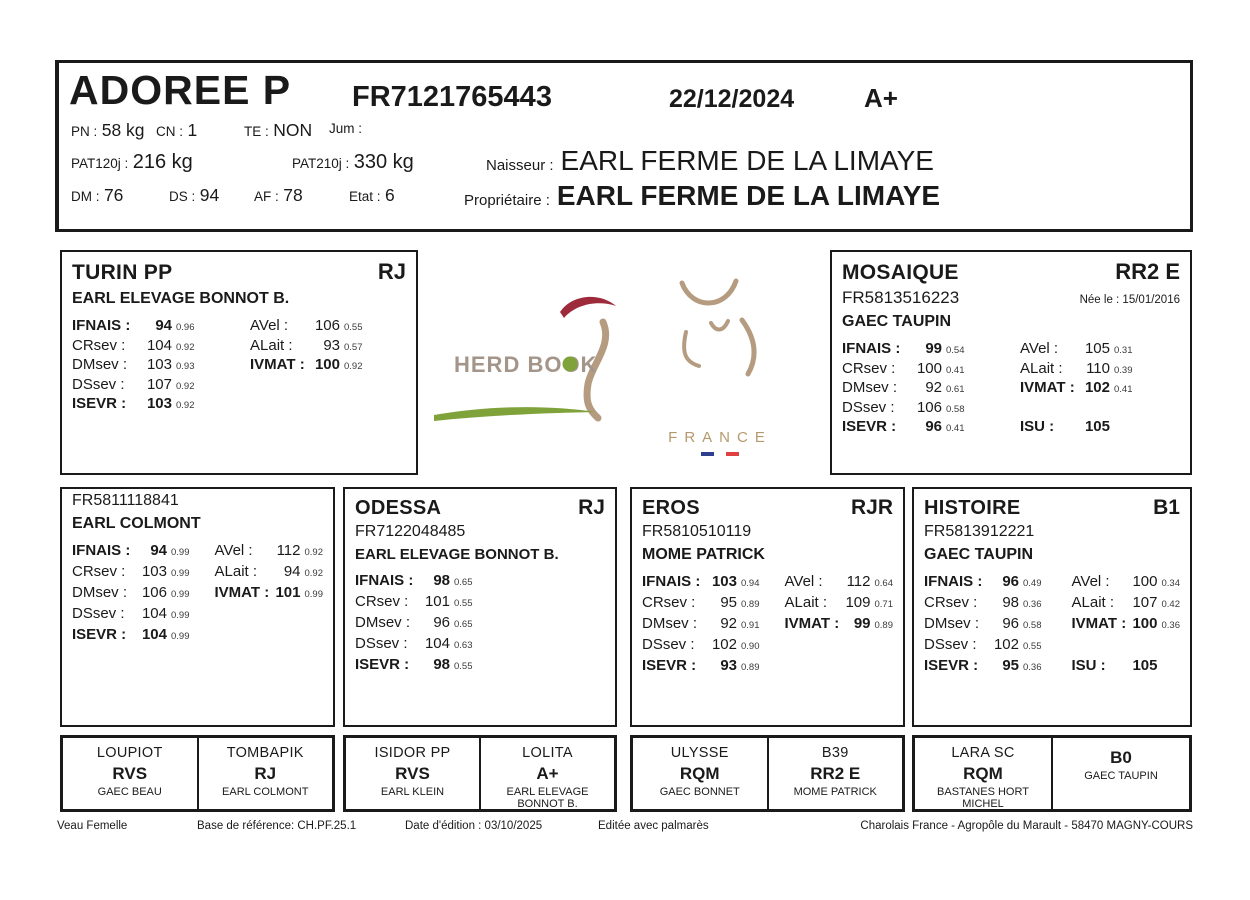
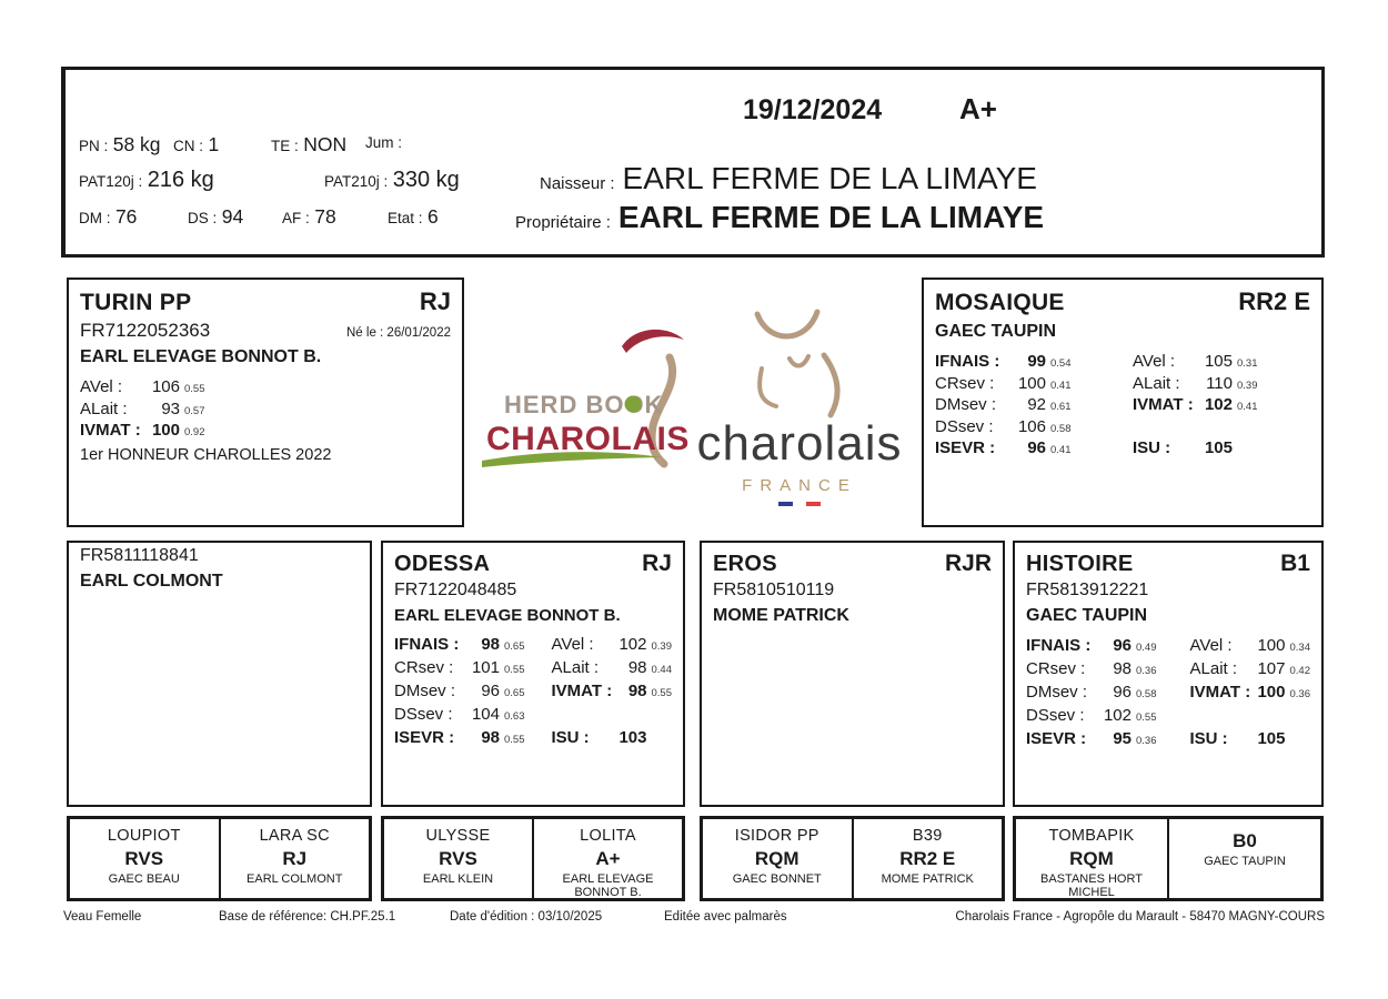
- ADOREE P
- FR7121765443
- 22/12/2024
+ 19/12/2024
  A+
  PN : 58 kg
  CN : 1
  TE : NON
  Jum :
  PAT120j : 216 kg
  PAT210j : 330 kg
  Naisseur :
  EARL FERME DE LA LIMAYE
  DM : 76
  DS : 94
  AF : 78
  Etat : 6
  Propriétaire :
  EARL FERME DE LA LIMAYE
  HERD BOK
+ CHAROLAIS
+ charolais
  FRANCE
  TURIN PP
  RJ
+ FR7122052363
+ Né le : 26/01/2022
  EARL ELEVAGE BONNOT B.
- IFNAIS : 94 0.96
- CRsev : 104 0.92
- DMsev : 103 0.93
- DSsev : 107 0.92
- ISEVR : 103 0.92
  AVel : 106 0.55
  ALait : 93 0.57
  IVMAT : 100 0.92
+ 1er HONNEUR CHAROLLES 2022
  MOSAIQUE
  RR2 E
- FR5813516223
- Née le : 15/01/2016
  GAEC TAUPIN
  IFNAIS : 99 0.54
  CRsev : 100 0.41
  DMsev : 92 0.61
  DSsev : 106 0.58
  ISEVR : 96 0.41
  AVel : 105 0.31
  ALait : 110 0.39
  IVMAT : 102 0.41
  ISU : 105
  FR5811118841
  EARL COLMONT
- IFNAIS : 94 0.99
- CRsev : 103 0.99
- DMsev : 106 0.99
- DSsev : 104 0.99
- ISEVR : 104 0.99
- AVel : 112 0.92
- ALait : 94 0.92
- IVMAT : 101 0.99
  ODESSA
  RJ
  FR7122048485
  EARL ELEVAGE BONNOT B.
  IFNAIS : 98 0.65
  CRsev : 101 0.55
  DMsev : 96 0.65
  DSsev : 104 0.63
  ISEVR : 98 0.55
+ AVel : 102 0.39
+ ALait : 98 0.44
+ IVMAT : 98 0.55
+ ISU : 103
  EROS
  RJR
  FR5810510119
  MOME PATRICK
- IFNAIS : 103 0.94
- CRsev : 95 0.89
- DMsev : 92 0.91
- DSsev : 102 0.90
- ISEVR : 93 0.89
- AVel : 112 0.64
- ALait : 109 0.71
- IVMAT : 99 0.89
  HISTOIRE
  B1
  FR5813912221
  GAEC TAUPIN
  IFNAIS : 96 0.49
  CRsev : 98 0.36
  DMsev : 96 0.58
  DSsev : 102 0.55
  ISEVR : 95 0.36
  AVel : 100 0.34
  ALait : 107 0.42
  IVMAT : 100 0.36
  ISU : 105
  LOUPIOT
  RVS
  GAEC BEAU
- TOMBAPIK
+ LARA SC
  RJ
  EARL COLMONT
- ISIDOR PP
+ ULYSSE
  RVS
  EARL KLEIN
  LOLITA
  A+
  EARL ELEVAGE BONNOT B.
- ULYSSE
+ ISIDOR PP
  RQM
  GAEC BONNET
  B39
  RR2 E
  MOME PATRICK
- LARA SC
+ TOMBAPIK
  RQM
  BASTANES HORT MICHEL
  B0
  GAEC TAUPIN
  Veau Femelle
  Base de référence: CH.PF.25.1
  Date d'édition : 03/10/2025
  Editée avec palmarès
  Charolais France - Agropôle du Marault - 58470 MAGNY-COURS
